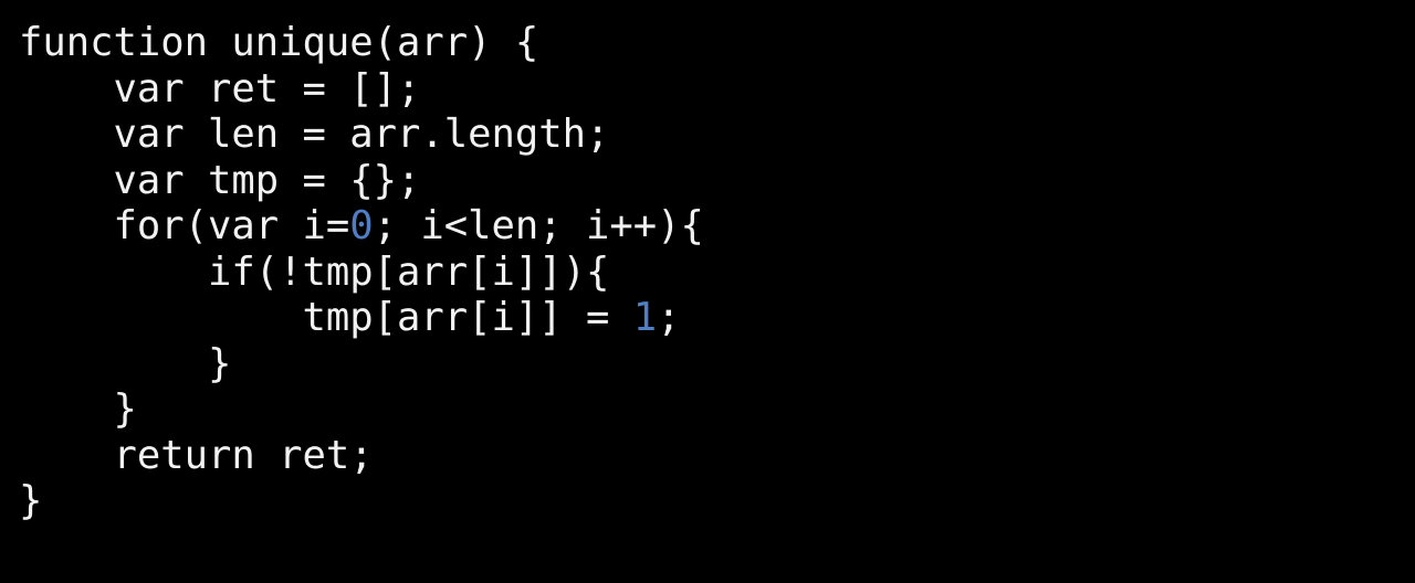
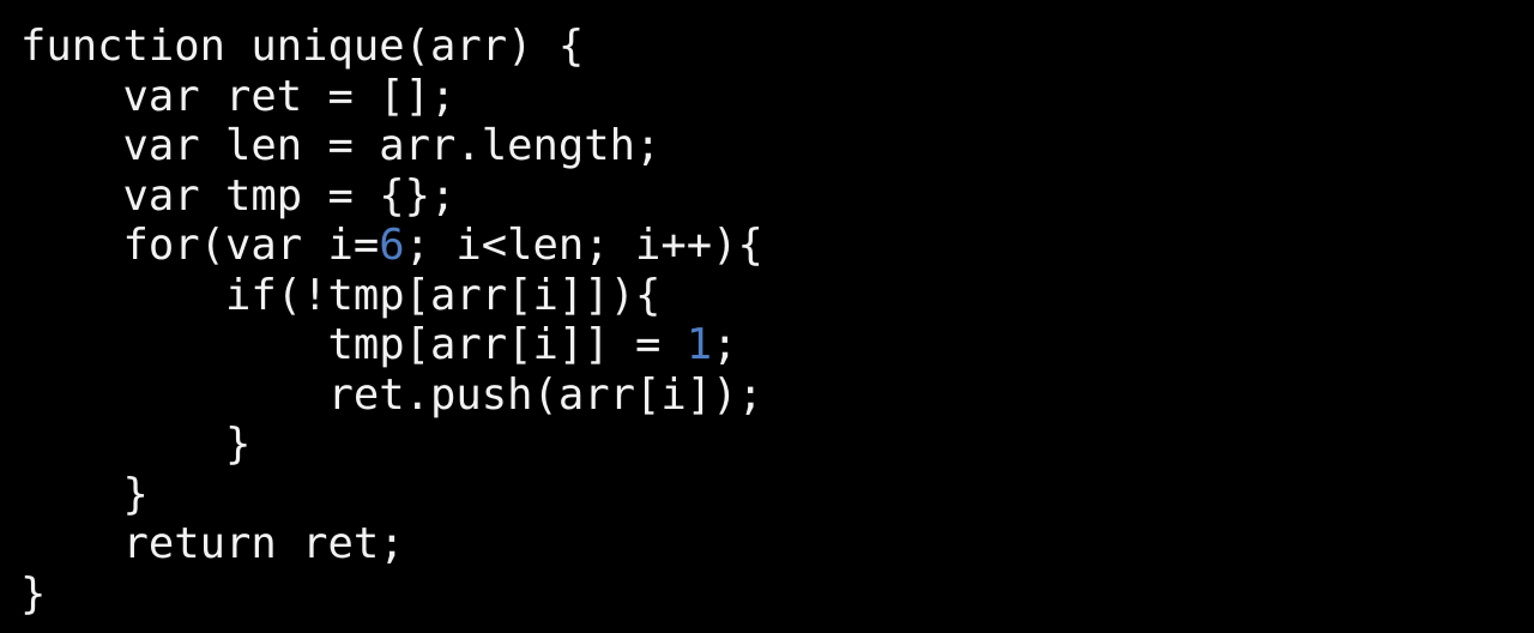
  function unique(arr) {
  var ret = [];
  var len = arr.length;
  var tmp = {};
- for(var i=0; i<len; i++){
+ for(var i=6; i<len; i++){
  if(!tmp[arr[i]]){
  tmp[arr[i]] = 1;
+ ret.push(arr[i]);
  }
  }
  return ret;
  }
